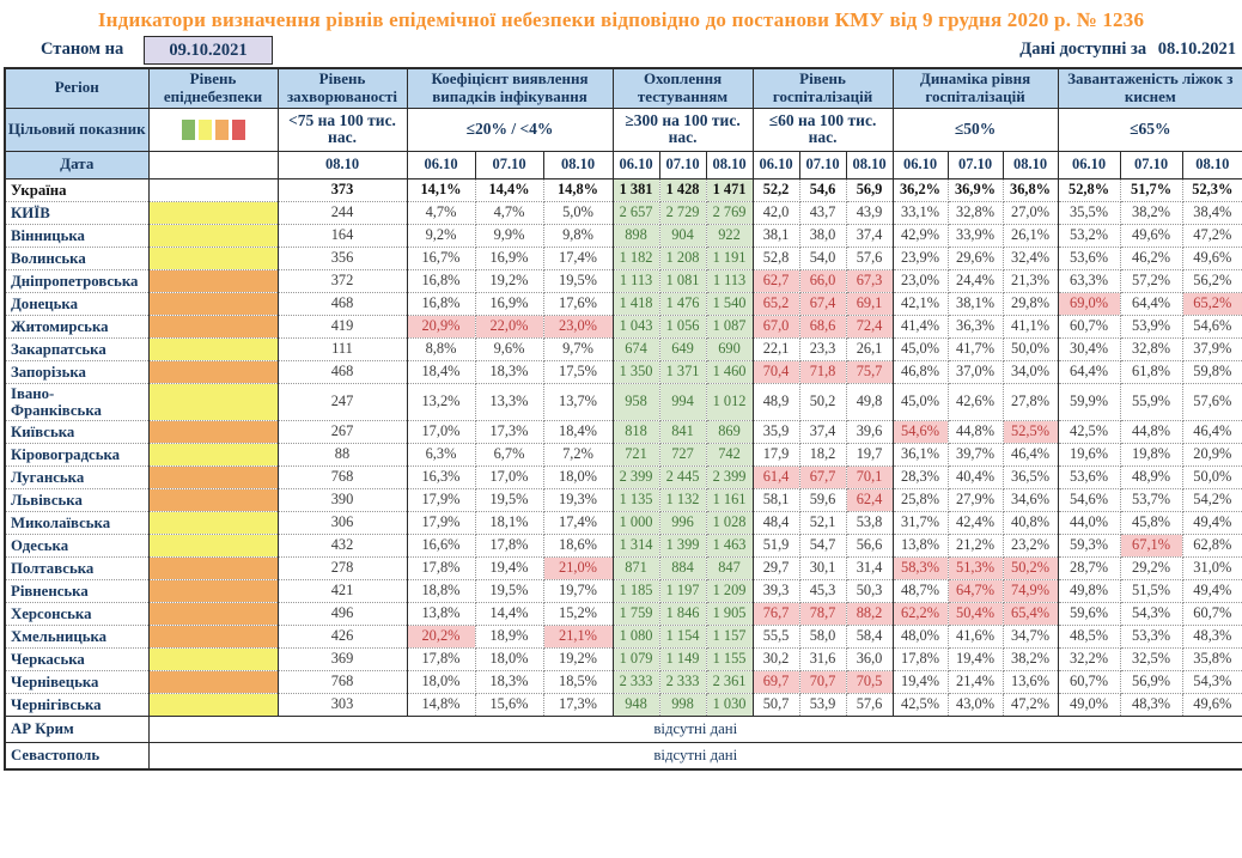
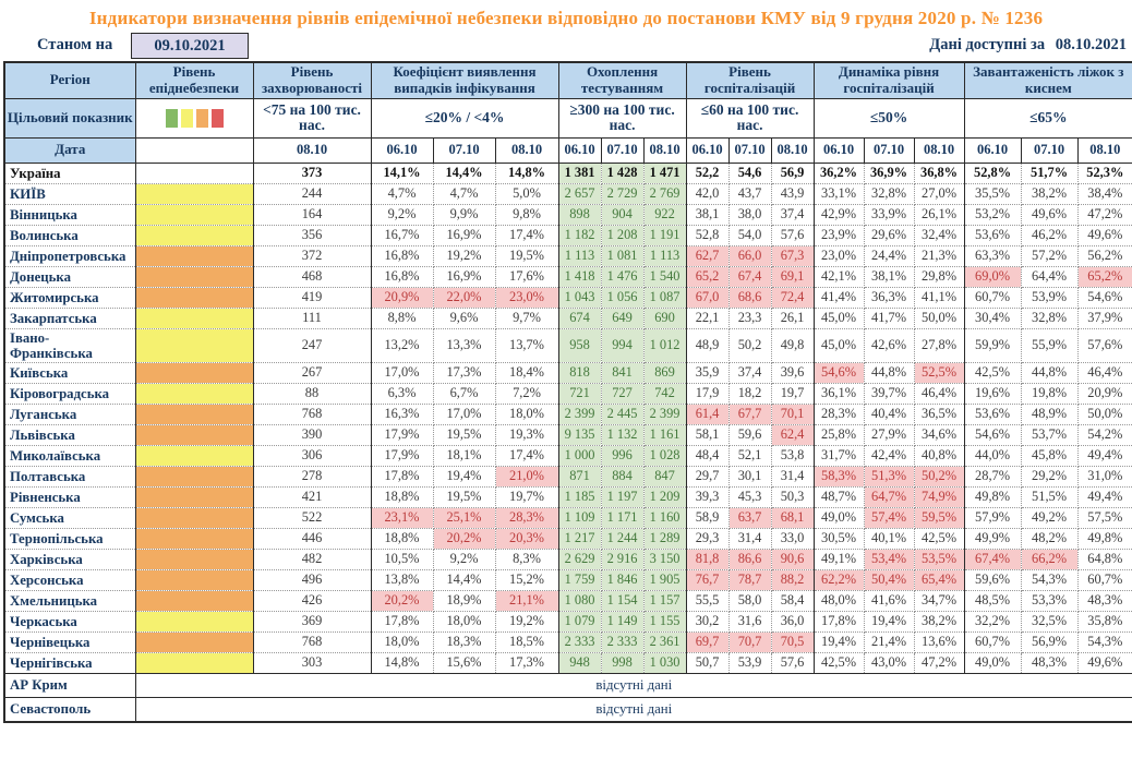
  Індикатори визначення рівнів епідемічної небезпеки відповідно до постанови КМУ від 9 грудня 2020 р. № 1236
  Станом на
  09.10.2021
  Дані доступні за 08.10.2021
  Регіон	Рівень епіднебезпеки	Рівень захворюваності	Коефіцієнт виявлення випадків інфікування	Охоплення тестуванням	Рівень госпіталізацій	Динаміка рівня госпіталізацій	Завантаженість ліжок з киснем
  Цільовий показник		<75 на 100 тис. нас.	≤20% / <4%	≥300 на 100 тис. нас.	≤60 на 100 тис. нас.	≤50%	≤65%
  Дата		08.10	06.10	07.10	08.10	06.10	07.10	08.10	06.10	07.10	08.10	06.10	07.10	08.10	06.10	07.10	08.10
  Україна		373	14,1%	14,4%	14,8%	1 381	1 428	1 471	52,2	54,6	56,9	36,2%	36,9%	36,8%	52,8%	51,7%	52,3%
  КИЇВ		244	4,7%	4,7%	5,0%	2 657	2 729	2 769	42,0	43,7	43,9	33,1%	32,8%	27,0%	35,5%	38,2%	38,4%
  Вінницька		164	9,2%	9,9%	9,8%	898	904	922	38,1	38,0	37,4	42,9%	33,9%	26,1%	53,2%	49,6%	47,2%
  Волинська		356	16,7%	16,9%	17,4%	1 182	1 208	1 191	52,8	54,0	57,6	23,9%	29,6%	32,4%	53,6%	46,2%	49,6%
  Дніпропетровська		372	16,8%	19,2%	19,5%	1 113	1 081	1 113	62,7	66,0	67,3	23,0%	24,4%	21,3%	63,3%	57,2%	56,2%
  Донецька		468	16,8%	16,9%	17,6%	1 418	1 476	1 540	65,2	67,4	69,1	42,1%	38,1%	29,8%	69,0%	64,4%	65,2%
  Житомирська		419	20,9%	22,0%	23,0%	1 043	1 056	1 087	67,0	68,6	72,4	41,4%	36,3%	41,1%	60,7%	53,9%	54,6%
  Закарпатська		111	8,8%	9,6%	9,7%	674	649	690	22,1	23,3	26,1	45,0%	41,7%	50,0%	30,4%	32,8%	37,9%
- Запорізька		468	18,4%	18,3%	17,5%	1 350	1 371	1 460	70,4	71,8	75,7	46,8%	37,0%	34,0%	64,4%	61,8%	59,8%
  Івано- Франківська		247	13,2%	13,3%	13,7%	958	994	1 012	48,9	50,2	49,8	45,0%	42,6%	27,8%	59,9%	55,9%	57,6%
  Київська		267	17,0%	17,3%	18,4%	818	841	869	35,9	37,4	39,6	54,6%	44,8%	52,5%	42,5%	44,8%	46,4%
  Кіровоградська		88	6,3%	6,7%	7,2%	721	727	742	17,9	18,2	19,7	36,1%	39,7%	46,4%	19,6%	19,8%	20,9%
  Луганська		768	16,3%	17,0%	18,0%	2 399	2 445	2 399	61,4	67,7	70,1	28,3%	40,4%	36,5%	53,6%	48,9%	50,0%
- Львівська		390	17,9%	19,5%	19,3%	1 135	1 132	1 161	58,1	59,6	62,4	25,8%	27,9%	34,6%	54,6%	53,7%	54,2%
+ Львівська		390	17,9%	19,5%	19,3%	9 135	1 132	1 161	58,1	59,6	62,4	25,8%	27,9%	34,6%	54,6%	53,7%	54,2%
  Миколаївська		306	17,9%	18,1%	17,4%	1 000	996	1 028	48,4	52,1	53,8	31,7%	42,4%	40,8%	44,0%	45,8%	49,4%
- Одеська		432	16,6%	17,8%	18,6%	1 314	1 399	1 463	51,9	54,7	56,6	13,8%	21,2%	23,2%	59,3%	67,1%	62,8%
  Полтавська		278	17,8%	19,4%	21,0%	871	884	847	29,7	30,1	31,4	58,3%	51,3%	50,2%	28,7%	29,2%	31,0%
  Рівненська		421	18,8%	19,5%	19,7%	1 185	1 197	1 209	39,3	45,3	50,3	48,7%	64,7%	74,9%	49,8%	51,5%	49,4%
+ Сумська		522	23,1%	25,1%	28,3%	1 109	1 171	1 160	58,9	63,7	68,1	49,0%	57,4%	59,5%	57,9%	49,2%	57,5%
+ Тернопільська		446	18,8%	20,2%	20,3%	1 217	1 244	1 289	29,3	31,4	33,0	30,5%	40,1%	42,5%	49,9%	48,2%	49,8%
+ Харківська		482	10,5%	9,2%	8,3%	2 629	2 916	3 150	81,8	86,6	90,6	49,1%	53,4%	53,5%	67,4%	66,2%	64,8%
  Херсонська		496	13,8%	14,4%	15,2%	1 759	1 846	1 905	76,7	78,7	88,2	62,2%	50,4%	65,4%	59,6%	54,3%	60,7%
  Хмельницька		426	20,2%	18,9%	21,1%	1 080	1 154	1 157	55,5	58,0	58,4	48,0%	41,6%	34,7%	48,5%	53,3%	48,3%
  Черкаська		369	17,8%	18,0%	19,2%	1 079	1 149	1 155	30,2	31,6	36,0	17,8%	19,4%	38,2%	32,2%	32,5%	35,8%
  Чернівецька		768	18,0%	18,3%	18,5%	2 333	2 333	2 361	69,7	70,7	70,5	19,4%	21,4%	13,6%	60,7%	56,9%	54,3%
  Чернігівська		303	14,8%	15,6%	17,3%	948	998	1 030	50,7	53,9	57,6	42,5%	43,0%	47,2%	49,0%	48,3%	49,6%
  АР Крим	відсутні дані
  Севастополь	відсутні дані
